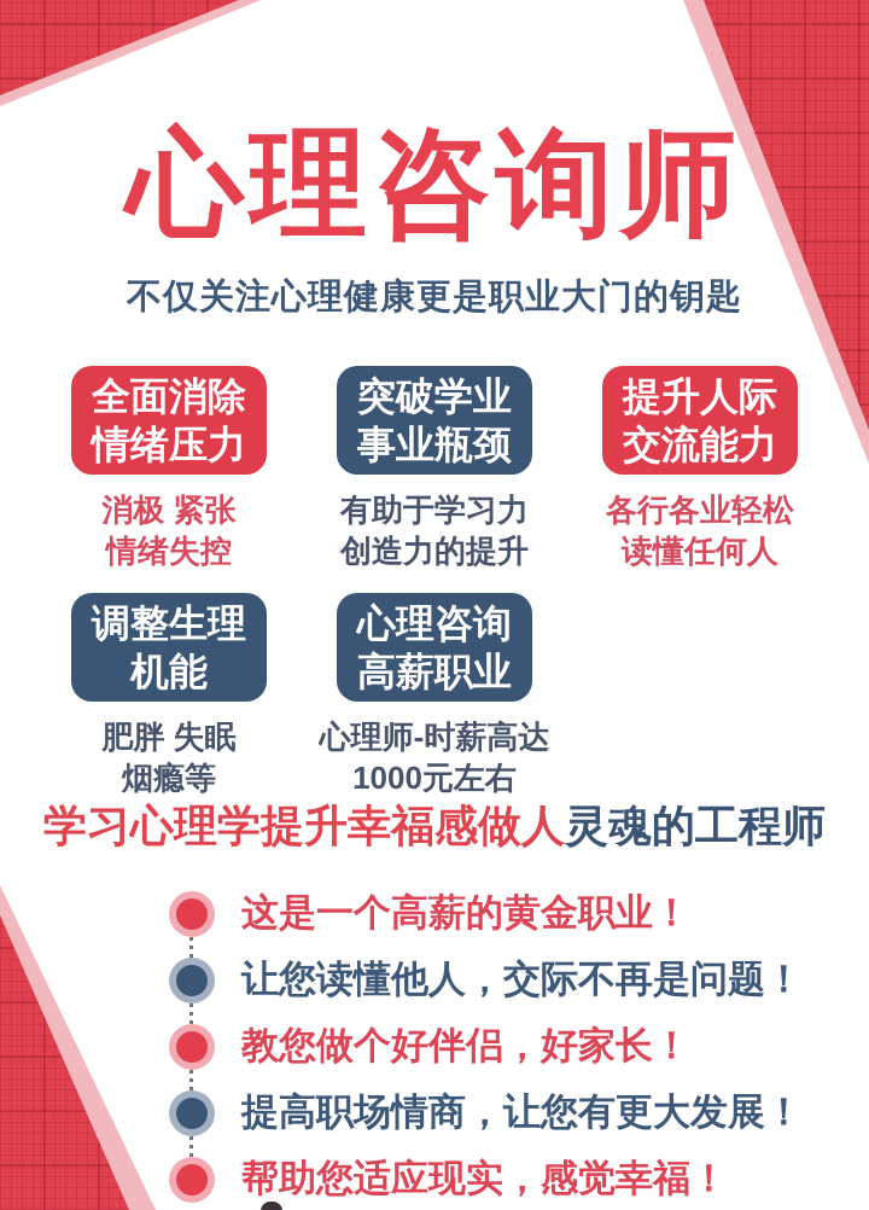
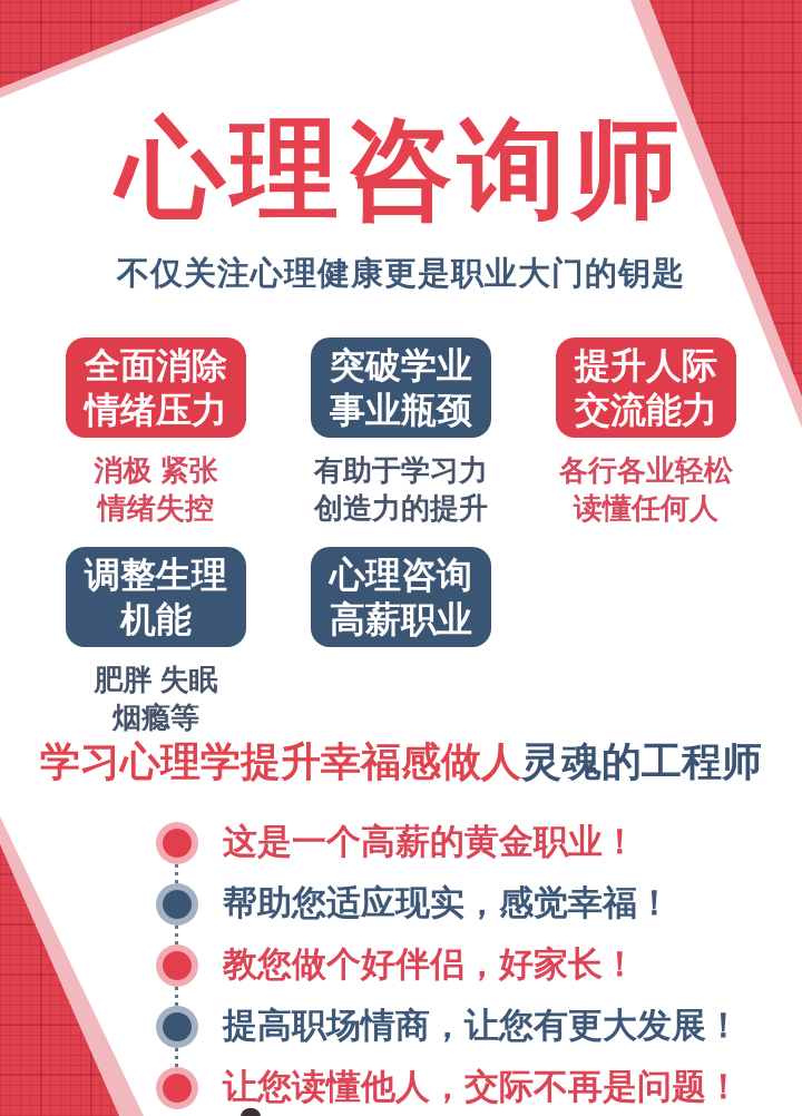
  心理咨询师
  不仅关注心理健康更是职业大门的钥匙
  全面消除
  情绪压力
  消极 紧张
  情绪失控
  突破学业
  事业瓶颈
  有助于学习力
  创造力的提升
  提升人际
  交流能力
  各行各业轻松
  读懂任何人
  调整生理
  机能
  肥胖 失眠
  烟瘾等
  心理咨询
  高薪职业
- 心理师-时薪高达
- 1000元左右
  学习心理学提升幸福感做人灵魂的工程师
  这是一个高薪的黄金职业！
- 让您读懂他人，交际不再是问题！
+ 帮助您适应现实，感觉幸福！
  教您做个好伴侣，好家长！
  提高职场情商，让您有更大发展！
- 帮助您适应现实，感觉幸福！
+ 让您读懂他人，交际不再是问题！
